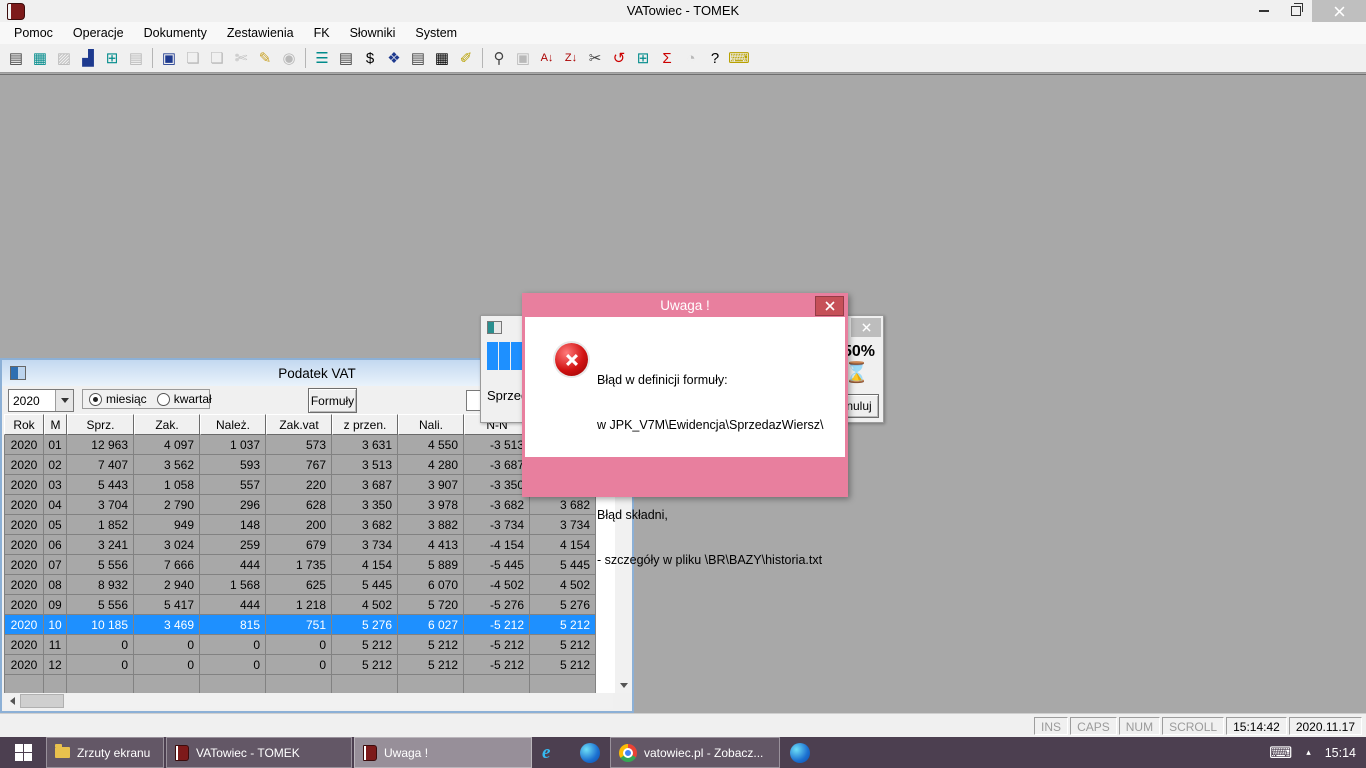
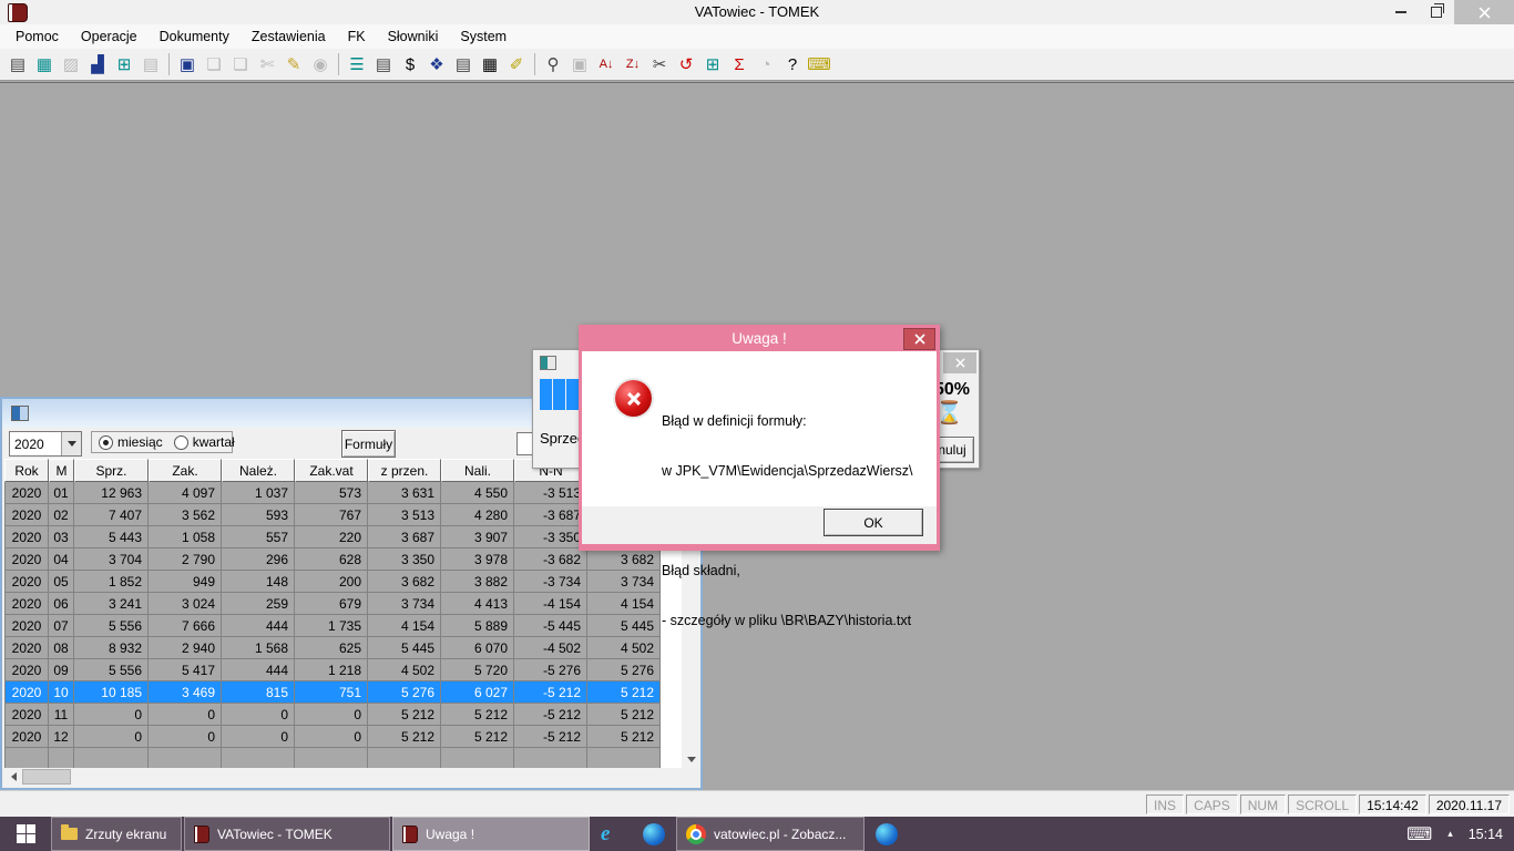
  VATowiec - TOMEK
  Pomoc
  Operacje
  Dokumenty
  Zestawienia
  FK
  Słowniki
  System
  ▤
  ▦
  ▨
  ▟
  ⊞
  ▤
  ▣
  ❏
  ❏
  ✄
  ✎
  ◉
  ☰
  ▤
  $
  ❖
  ▤
  ▦
  ✐
  ⚲
  ▣
  A↓
  Z↓
  ✂
  ↺
  ⊞
  Σ
  ◔
  ?
  ⌨
- Podatek VAT
  2020
  miesiąc
  kwartał
  Formuły
  Rok
  M
  Sprz.
  Zak.
  Należ.
  Zak.vat
  z przen.
  Nali.
  N-N
  2020
  01
  12 963
  4 097
  1 037
  573
  3 631
  4 550
  -3 513
  2020
  02
  7 407
  3 562
  593
  767
  3 513
  4 280
  -3 687
  2020
  03
  5 443
  1 058
  557
  220
  3 687
  3 907
  -3 350
  2020
  04
  3 704
  2 790
  296
  628
  3 350
  3 978
  -3 682
  3 682
  2020
  05
  1 852
  949
  148
  200
  3 682
  3 882
  -3 734
  3 734
  2020
  06
  3 241
  3 024
  259
  679
  3 734
  4 413
  -4 154
  4 154
  2020
  07
  5 556
  7 666
  444
  1 735
  4 154
  5 889
  -5 445
  5 445
  2020
  08
  8 932
  2 940
  1 568
  625
  5 445
  6 070
  -4 502
  4 502
  2020
  09
  5 556
  5 417
  444
  1 218
  4 502
  5 720
  -5 276
  5 276
  2020
  10
  10 185
  3 469
  815
  751
  5 276
  6 027
  -5 212
  5 212
  2020
  11
  0
  0
  0
  0
  5 212
  5 212
  -5 212
  5 212
  2020
  12
  0
  0
  0
  0
  5 212
  5 212
  -5 212
  5 212
  ⌛
  nuluj
  Uwaga !
  Błąd w definicji formuły:
  w JPK_V7M\Ewidencja\SprzedazWiersz\
  Błąd składni,
  - szczegóły w pliku \BR\BAZY\historia.txt
+ OK
  INS
  CAPS
  NUM
  SCROLL
  15:14:42
  2020.11.17
  Zrzuty ekranu
  VATowiec - TOMEK
  Uwaga !
  e
  vatowiec.pl - Zobacz...
  ⌨
  ▴
  15:14
